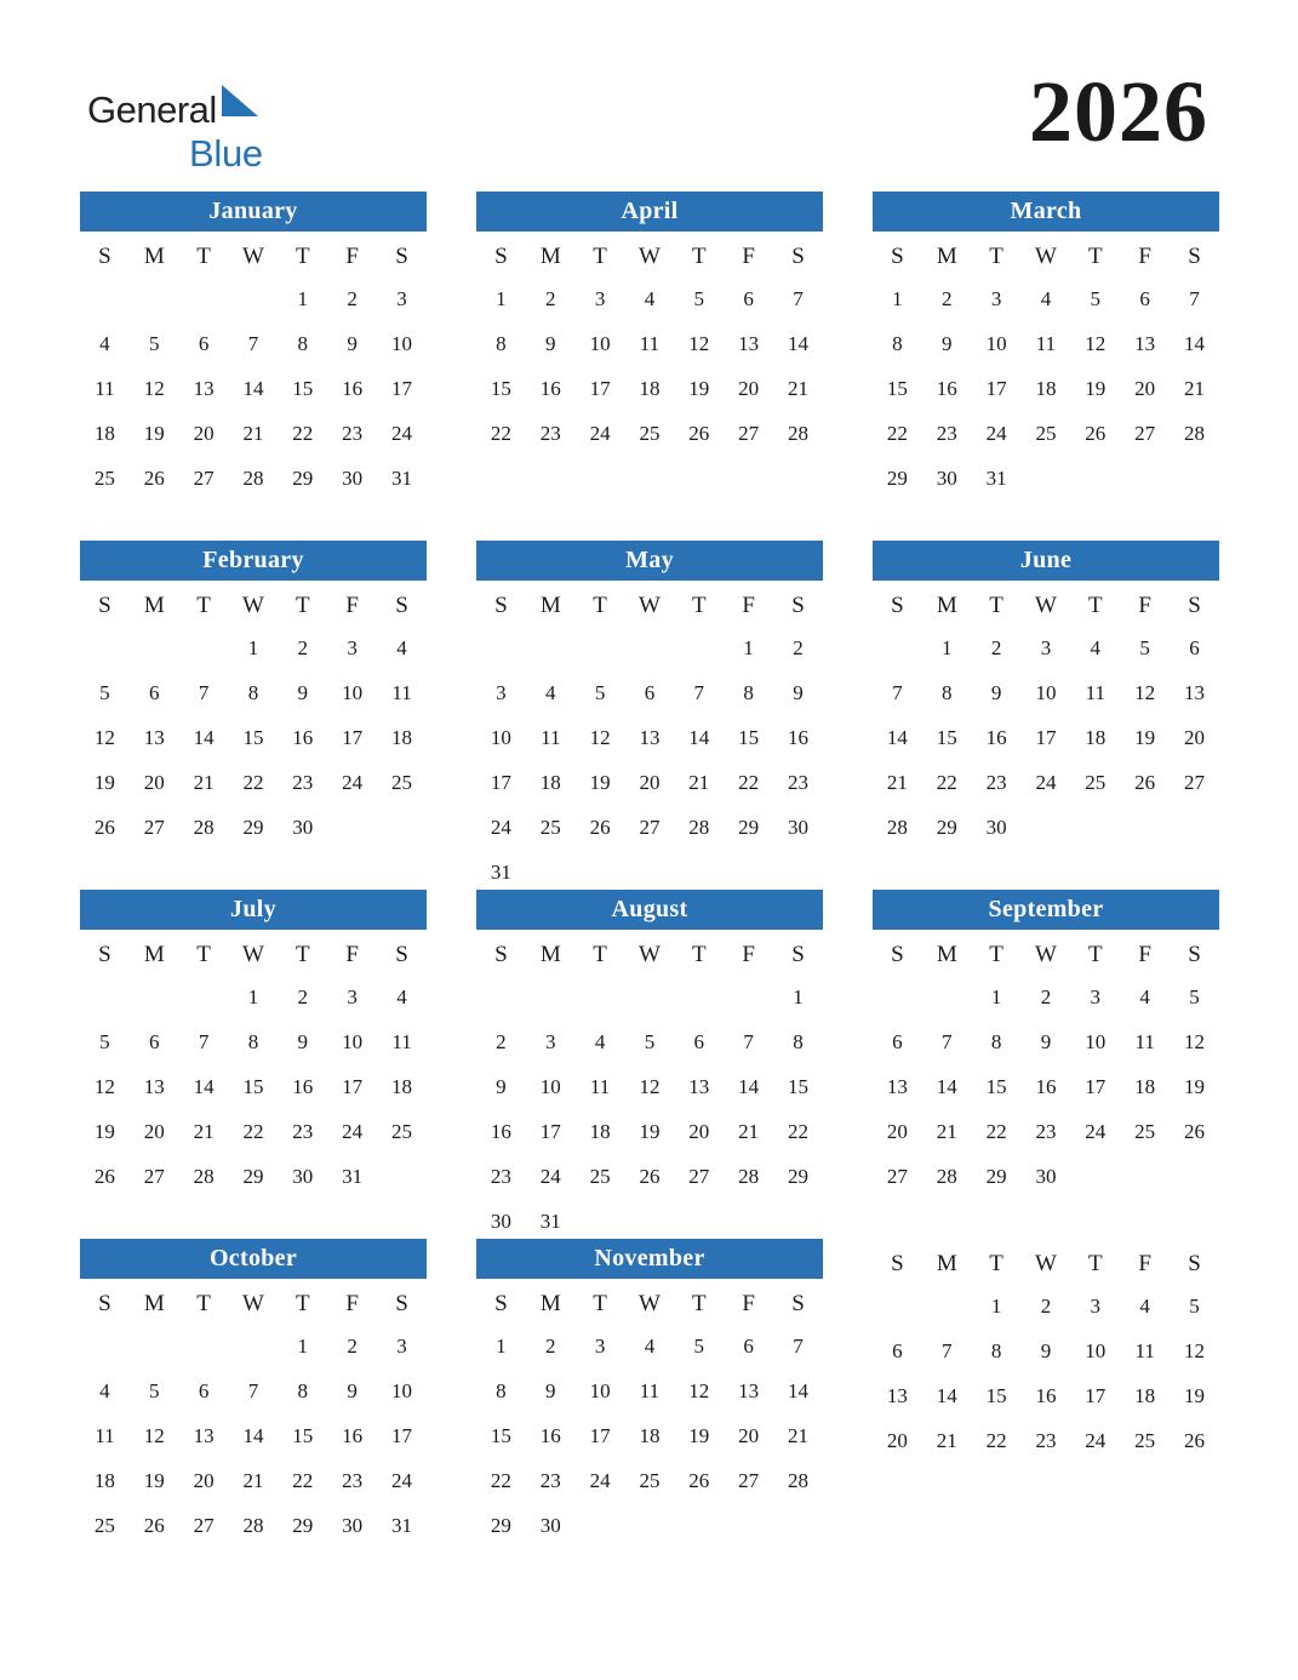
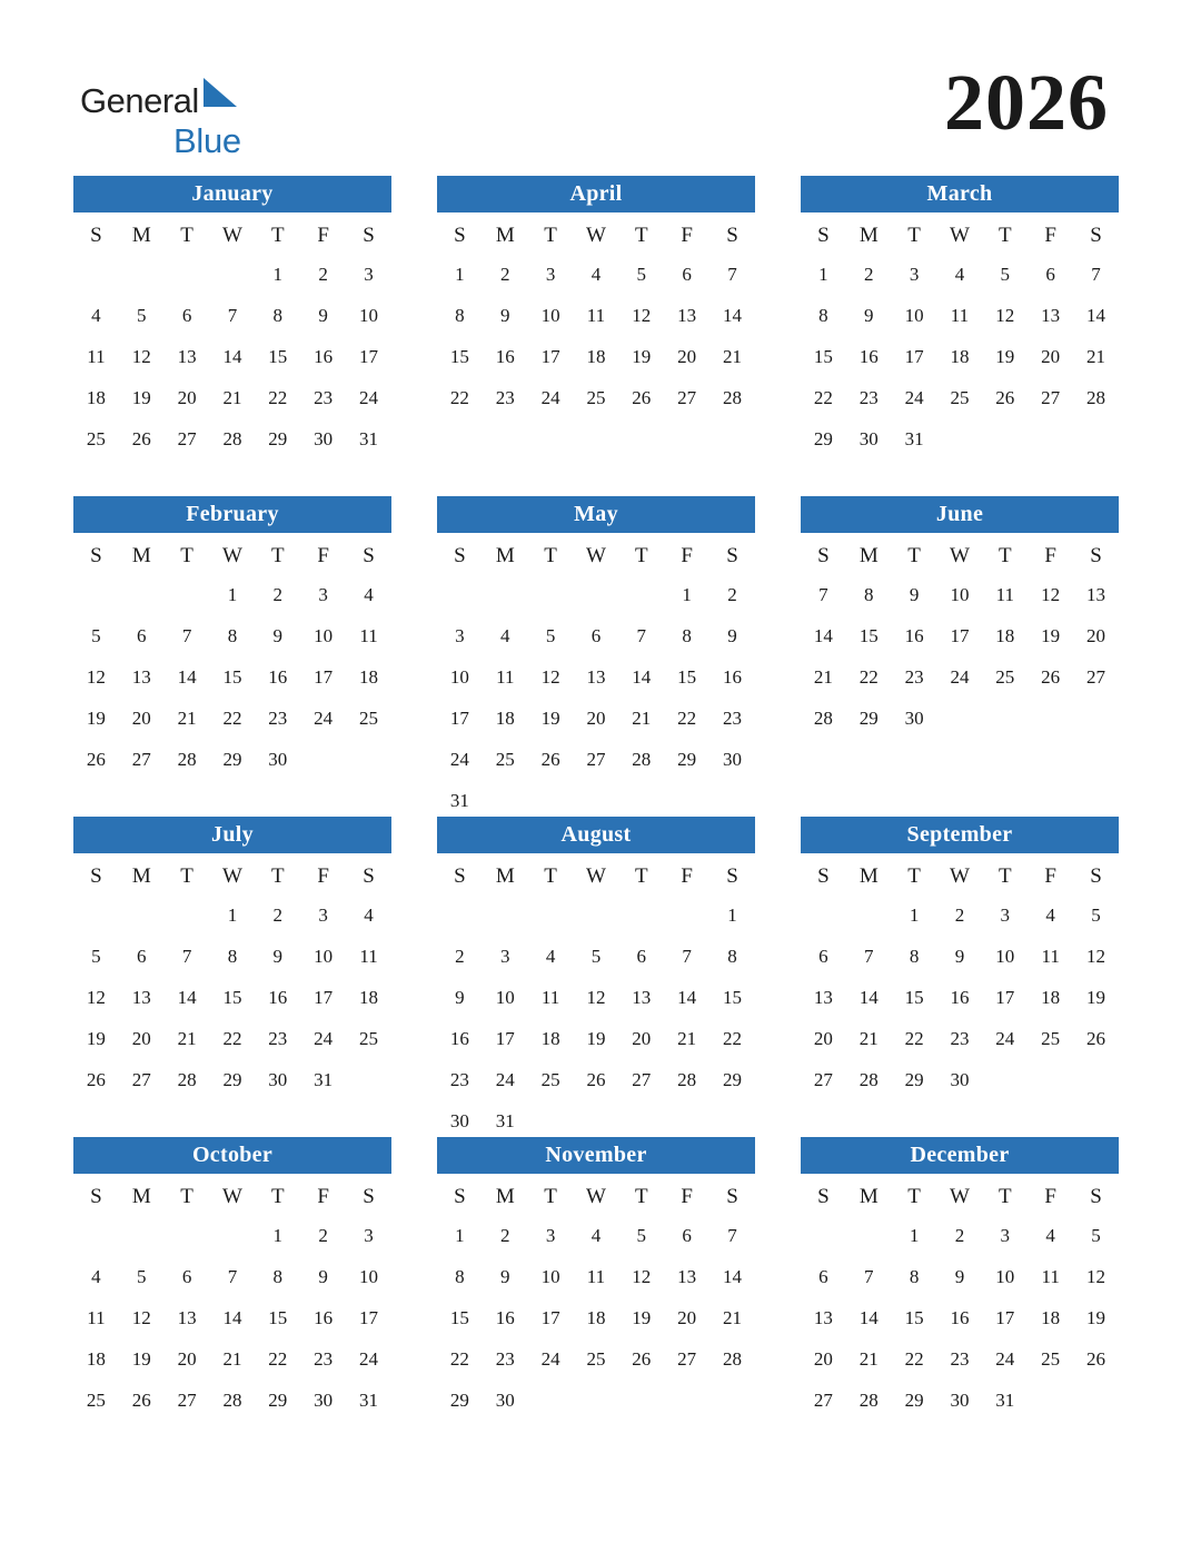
  General
  Blue
  2026
  January
  S	M	T	W	T	F	S
  				1	2	3
  4	5	6	7	8	9	10
  11	12	13	14	15	16	17
  18	19	20	21	22	23	24
  25	26	27	28	29	30	31
  April
  S	M	T	W	T	F	S
  1	2	3	4	5	6	7
  8	9	10	11	12	13	14
  15	16	17	18	19	20	21
  22	23	24	25	26	27	28
  March
  S	M	T	W	T	F	S
  1	2	3	4	5	6	7
  8	9	10	11	12	13	14
  15	16	17	18	19	20	21
  22	23	24	25	26	27	28
  29	30	31
  February
  S	M	T	W	T	F	S
  			1	2	3	4
  5	6	7	8	9	10	11
  12	13	14	15	16	17	18
  19	20	21	22	23	24	25
  26	27	28	29	30
  May
  S	M	T	W	T	F	S
  					1	2
  3	4	5	6	7	8	9
  10	11	12	13	14	15	16
  17	18	19	20	21	22	23
  24	25	26	27	28	29	30
  31
  June
  S	M	T	W	T	F	S
- 	1	2	3	4	5	6
  7	8	9	10	11	12	13
  14	15	16	17	18	19	20
  21	22	23	24	25	26	27
  28	29	30
  July
  S	M	T	W	T	F	S
  			1	2	3	4
  5	6	7	8	9	10	11
  12	13	14	15	16	17	18
  19	20	21	22	23	24	25
  26	27	28	29	30	31
  August
  S	M	T	W	T	F	S
  						1
  2	3	4	5	6	7	8
  9	10	11	12	13	14	15
  16	17	18	19	20	21	22
  23	24	25	26	27	28	29
  30	31
  September
  S	M	T	W	T	F	S
  		1	2	3	4	5
  6	7	8	9	10	11	12
  13	14	15	16	17	18	19
  20	21	22	23	24	25	26
  27	28	29	30
  October
  S	M	T	W	T	F	S
  				1	2	3
  4	5	6	7	8	9	10
  11	12	13	14	15	16	17
  18	19	20	21	22	23	24
  25	26	27	28	29	30	31
  November
  S	M	T	W	T	F	S
  1	2	3	4	5	6	7
  8	9	10	11	12	13	14
  15	16	17	18	19	20	21
  22	23	24	25	26	27	28
  29	30
+ December
  S	M	T	W	T	F	S
  		1	2	3	4	5
  6	7	8	9	10	11	12
  13	14	15	16	17	18	19
  20	21	22	23	24	25	26
+ 27	28	29	30	31
